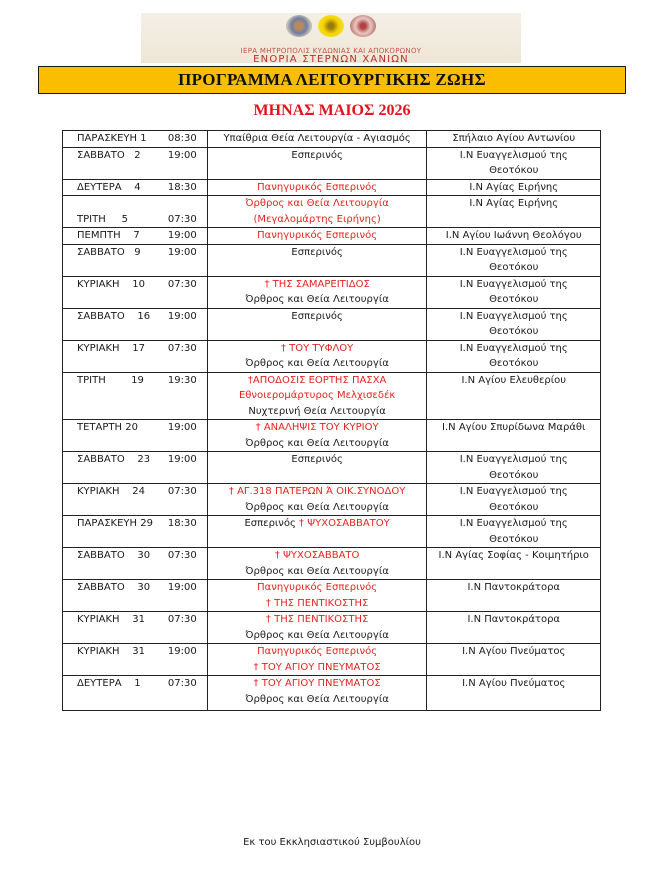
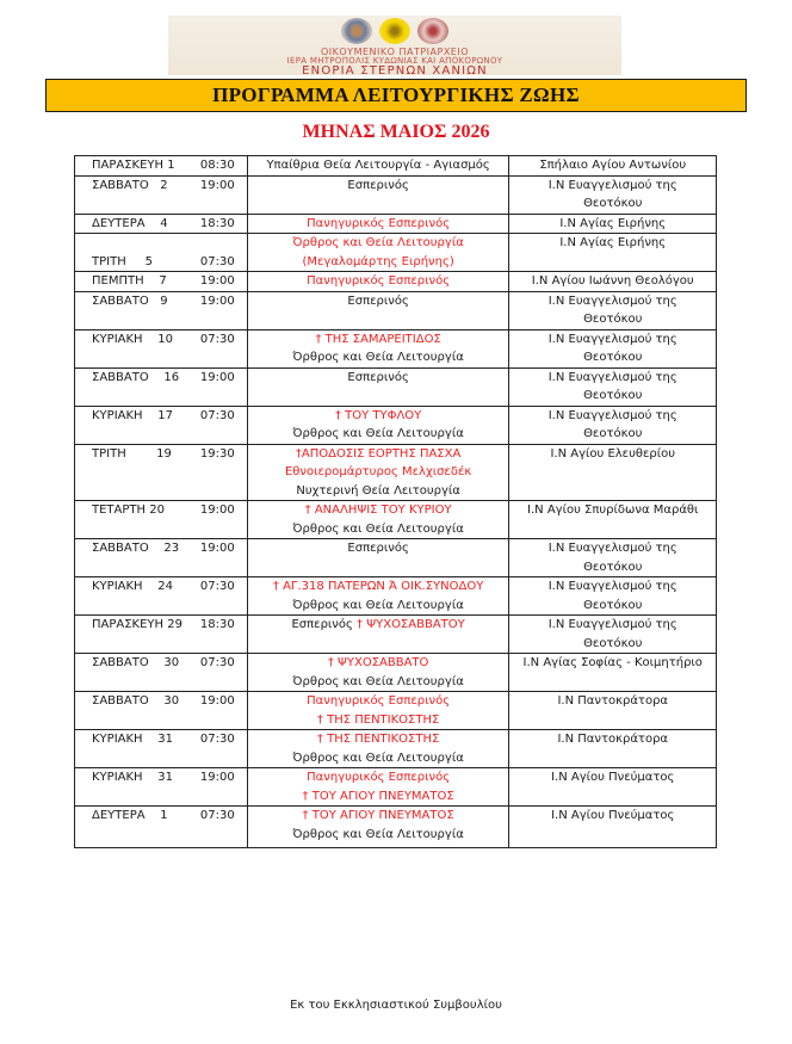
+ ΟΙΚΟΥΜΕΝΙΚΟ ΠΑΤΡΙΑΡΧΕΙΟ
  ΙΕΡΑ ΜΗΤΡΟΠΟΛΙΣ ΚΥΔΩΝΙΑΣ ΚΑΙ ΑΠΟΚΟΡΩΝΟΥ
  ΕΝΟΡΙΑ ΣΤΕΡΝΩΝ ΧΑΝΙΩΝ
  ΠΡΟΓΡΑΜΜΑ ΛΕΙΤΟΥΡΓΙΚΗΣ ΖΩΗΣ
  ΜΗΝΑΣ ΜΑΙΟΣ 2026
  ΠΑΡΑΣΚΕΥΗ 1 08:30	Υπαίθρια Θεία Λειτουργία - Αγιασμός	Σπήλαιο Αγίου Αντωνίου
  ΣΑΒΒΑΤΟ 2 19:00	Εσπερινός	Ι.Ν Ευαγγελισμού τηςΘεοτόκου
  ΔΕΥΤΕΡΑ 4 18:30	Πανηγυρικός Εσπερινός	Ι.Ν Αγίας Ειρήνης
  ΤΡΙΤΗ 5 07:30	Όρθρος και Θεία Λειτουργία(Μεγαλομάρτης Ειρήνης)	Ι.Ν Αγίας Ειρήνης
  ΠΕΜΠΤΗ 7 19:00	Πανηγυρικός Εσπερινός	Ι.Ν Αγίου Ιωάννη Θεολόγου
  ΣΑΒΒΑΤΟ 9 19:00	Εσπερινός	Ι.Ν Ευαγγελισμού τηςΘεοτόκου
  ΚΥΡΙΑΚΗ 10 07:30	† ΤΗΣ ΣΑΜΑΡΕΙΤΙΔΟΣΌρθρος και Θεία Λειτουργία	Ι.Ν Ευαγγελισμού τηςΘεοτόκου
  ΣΑΒΒΑΤΟ 16 19:00	Εσπερινός	Ι.Ν Ευαγγελισμού τηςΘεοτόκου
  ΚΥΡΙΑΚΗ 17 07:30	† ΤΟΥ ΤΥΦΛΟΥΌρθρος και Θεία Λειτουργία	Ι.Ν Ευαγγελισμού τηςΘεοτόκου
  ΤΡΙΤΗ 19 19:30	†ΑΠΟΔΟΣΙΣ ΕΟΡΤΗΣ ΠΑΣΧΑΕθνοιερομάρτυρος ΜελχισεδέκΝυχτερινή Θεία Λειτουργία	Ι.Ν Αγίου Ελευθερίου
  ΤΕΤΑΡΤΗ 20 19:00	† ΑΝΑΛΗΨΙΣ ΤΟΥ ΚΥΡΙΟΥΌρθρος και Θεία Λειτουργία	Ι.Ν Αγίου Σπυρίδωνα Μαράθι
  ΣΑΒΒΑΤΟ 23 19:00	Εσπερινός	Ι.Ν Ευαγγελισμού τηςΘεοτόκου
  ΚΥΡΙΑΚΗ 24 07:30	† ΑΓ.318 ΠΑΤΕΡΩΝ Ά ΟΙΚ.ΣΥΝΟΔΟΥΌρθρος και Θεία Λειτουργία	Ι.Ν Ευαγγελισμού τηςΘεοτόκου
  ΠΑΡΑΣΚΕΥΗ 29 18:30	Εσπερινός † ΨΥΧΟΣΑΒΒΑΤΟΥ	Ι.Ν Ευαγγελισμού τηςΘεοτόκου
  ΣΑΒΒΑΤΟ 30 07:30	† ΨΥΧΟΣΑΒΒΑΤΟΌρθρος και Θεία Λειτουργία	Ι.Ν Αγίας Σοφίας - Κοιμητήριο
  ΣΑΒΒΑΤΟ 30 19:00	Πανηγυρικός Εσπερινός† ΤΗΣ ΠΕΝΤΙΚΟΣΤΗΣ	Ι.Ν Παντοκράτορα
  ΚΥΡΙΑΚΗ 31 07:30	† ΤΗΣ ΠΕΝΤΙΚΟΣΤΗΣΌρθρος και Θεία Λειτουργία	Ι.Ν Παντοκράτορα
  ΚΥΡΙΑΚΗ 31 19:00	Πανηγυρικός Εσπερινός† ΤΟΥ ΑΓΙΟΥ ΠΝΕΥΜΑΤΟΣ	Ι.Ν Αγίου Πνεύματος
  ΔΕΥΤΕΡΑ 1 07:30	† ΤΟΥ ΑΓΙΟΥ ΠΝΕΥΜΑΤΟΣΌρθρος και Θεία Λειτουργία	Ι.Ν Αγίου Πνεύματος
  Εκ του Εκκλησιαστικού Συμβουλίου
